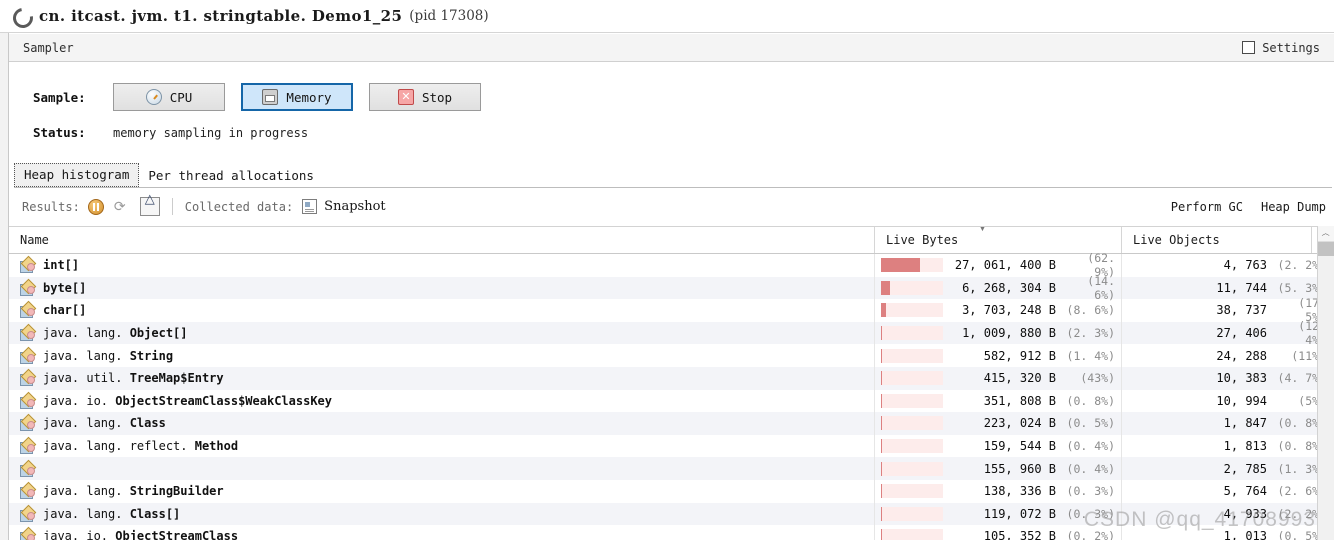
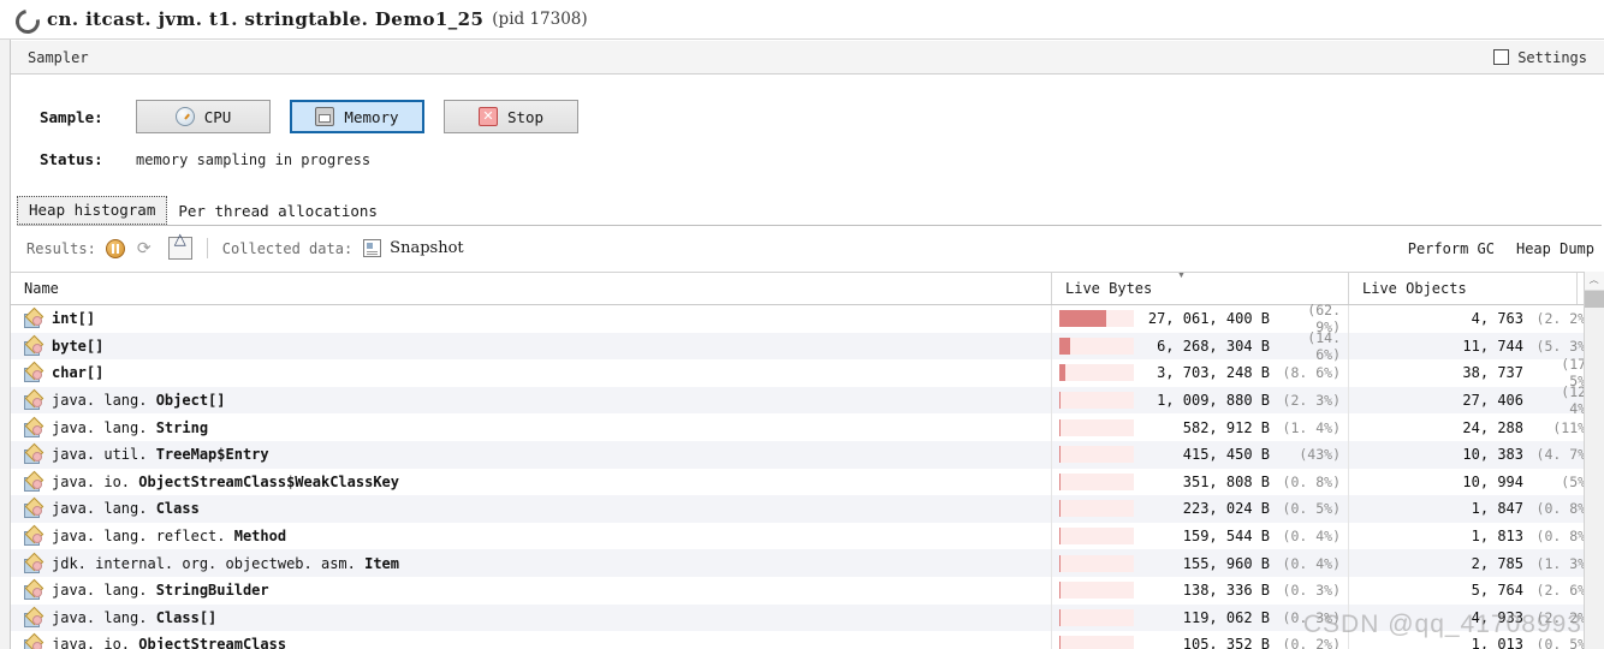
  cn. itcast. jvm. t1. stringtable. Demo1_25
  (pid 17308)
  Sampler
  Settings
  Sample:
  CPU
  Memory
  ✕
  Stop
  Status:
  memory sampling in progress
  Heap histogram
  Per thread allocations
  Results:
  ⟳
  Collected data:
  Snapshot
  Perform GC
  Heap Dump
  Name
  Live Bytes
  ▼
  Live Objects
  int[]
  27, 061, 400 B
  (62. 9%)
  4, 763
  (2. 2%
  byte[]
  6, 268, 304 B
  (14. 6%)
  11, 744
  (5. 3%
  char[]
  3, 703, 248 B
  (8. 6%)
  38, 737
  (17 5%
  java. lang. Object[]
  1, 009, 880 B
  (2. 3%)
  27, 406
  (12 4%
  java. lang. String
  582, 912 B
  (1. 4%)
  24, 288
  (11%
  java. util. TreeMap$Entry
- 415, 320 B
+ 415, 450 B
  (43%)
  10, 383
  (4. 7%
  java. io. ObjectStreamClass$WeakClassKey
  351, 808 B
  (0. 8%)
  10, 994
  (5%
  java. lang. Class
  223, 024 B
  (0. 5%)
  1, 847
  (0. 8%
  java. lang. reflect. Method
  159, 544 B
  (0. 4%)
  1, 813
  (0. 8%
+ jdk. internal. org. objectweb. asm. Item
  155, 960 B
  (0. 4%)
  2, 785
  (1. 3%
  java. lang. StringBuilder
  138, 336 B
  (0. 3%)
  5, 764
  (2. 6%
  java. lang. Class[]
- 119, 072 B
+ 119, 062 B
  (0. 3%)
  4, 933
  (2. 2%
  java. io. ObjectStreamClass
  105, 352 B
  (0. 2%)
  1, 013
  (0. 5%
  ︿
  CSDN @qq_41708993
